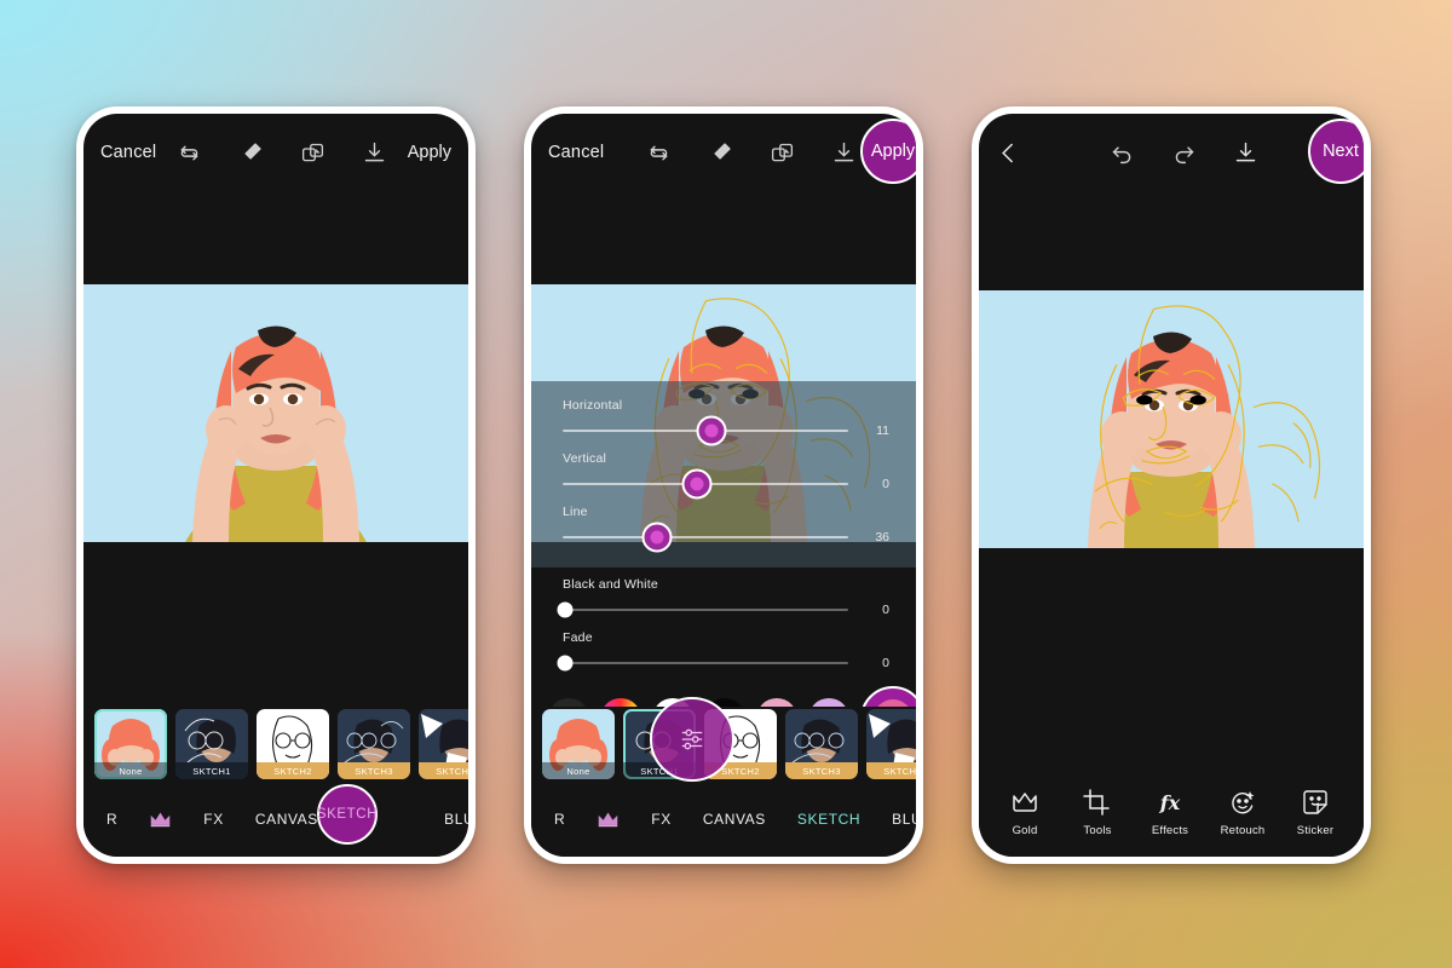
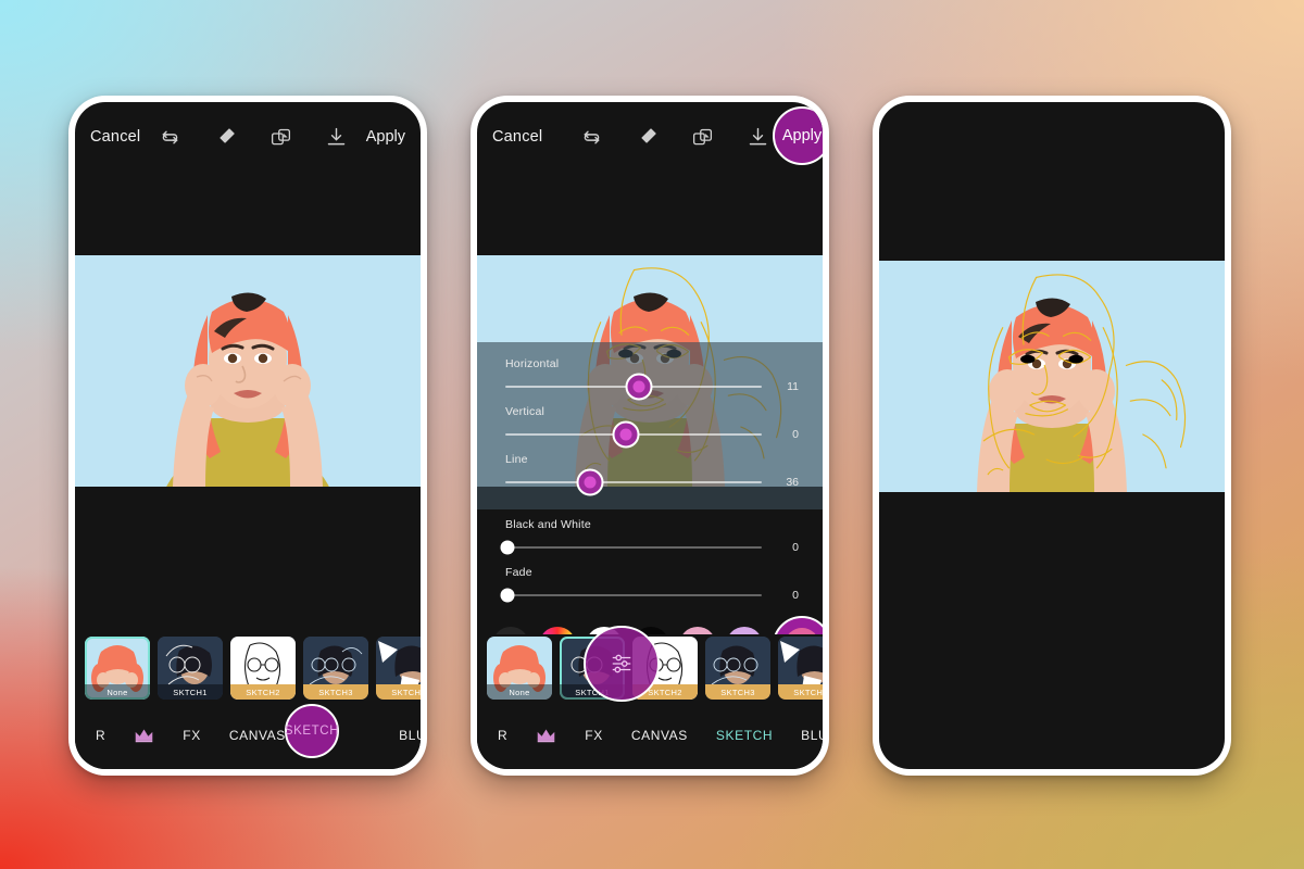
  Cancel
  Apply
  None
  SKTCH1
  SKTCH2
  SKTCH3
  SKTCH
  R
  FX
  CANVAS
  SKETCH
  Cancel
  Apply
  Horizontal
  11
  Vertical
  0
  Line
  36
  Black and White
  0
  Fade
  0
  None
  SKTCH1
  SKTCH2
  SKTCH3
  SKTCH
  R
  FX
  CANVAS
  SKETCH
- Next
- Gold
- Tools
- fx
- Effects
- Retouch
- Sticker
